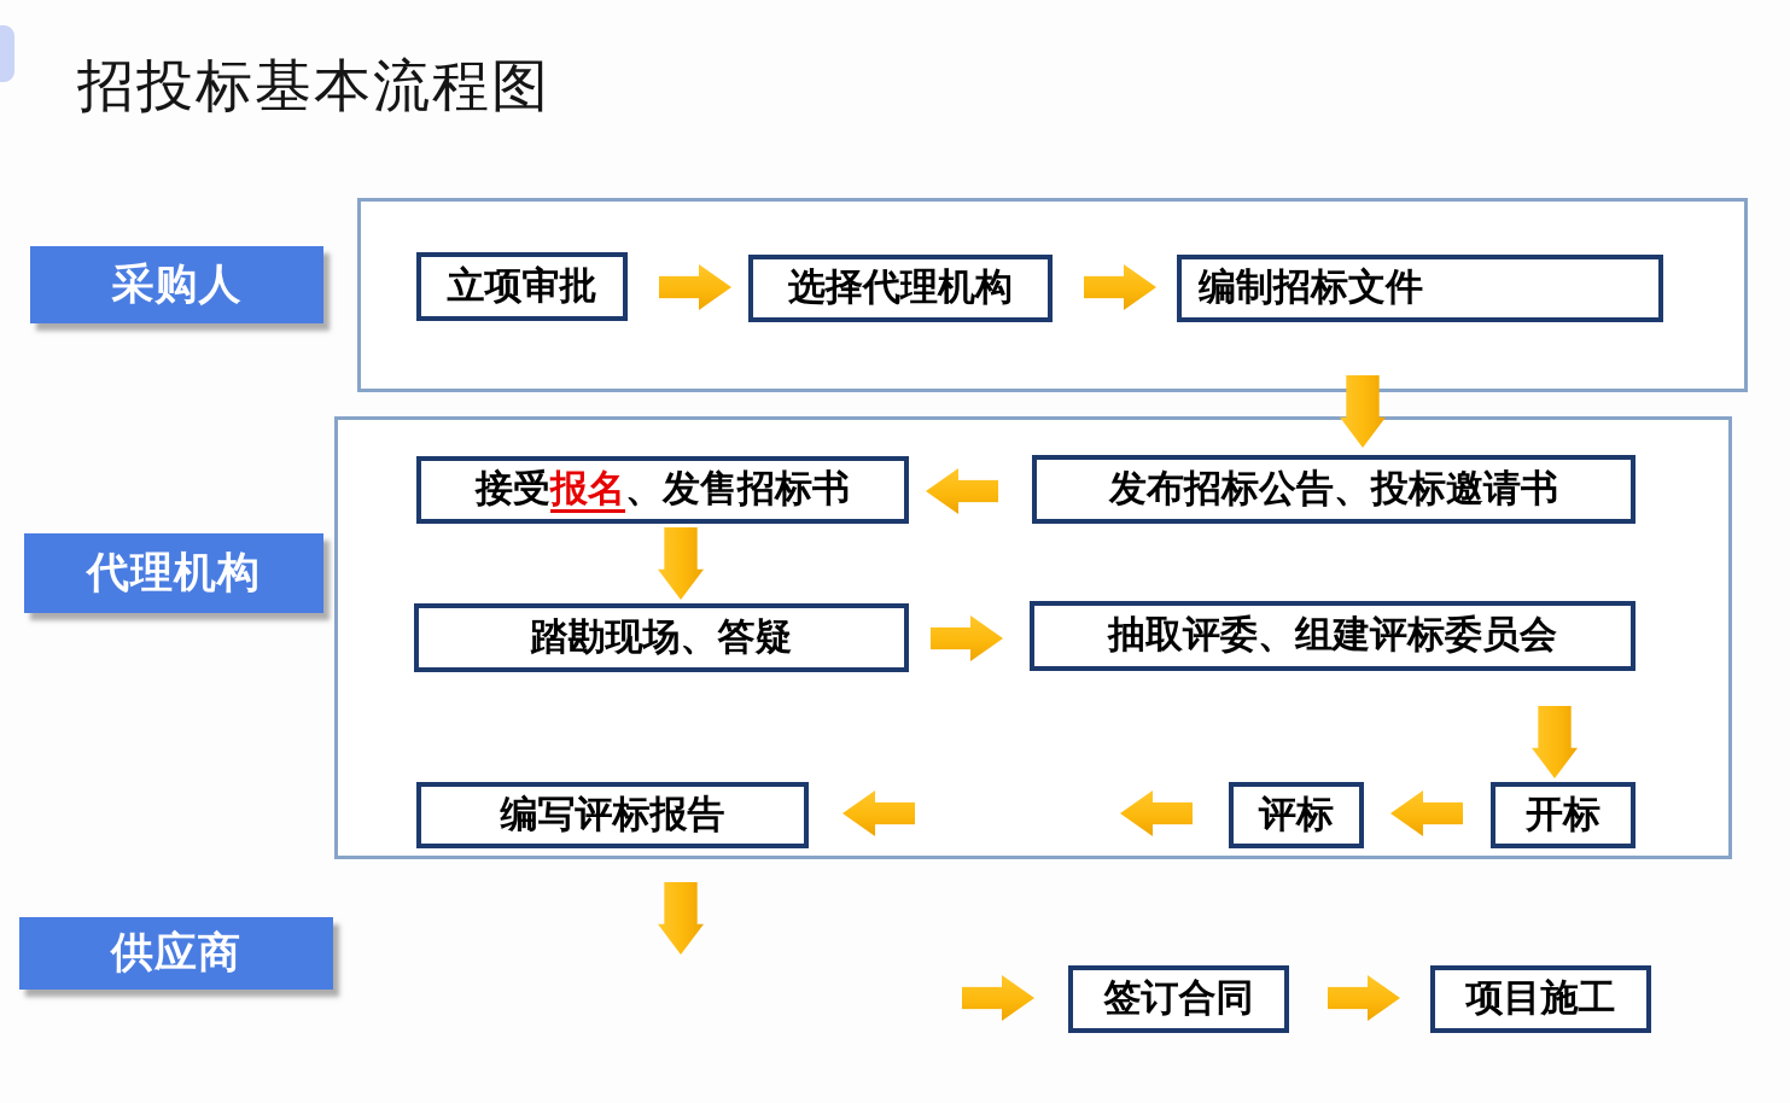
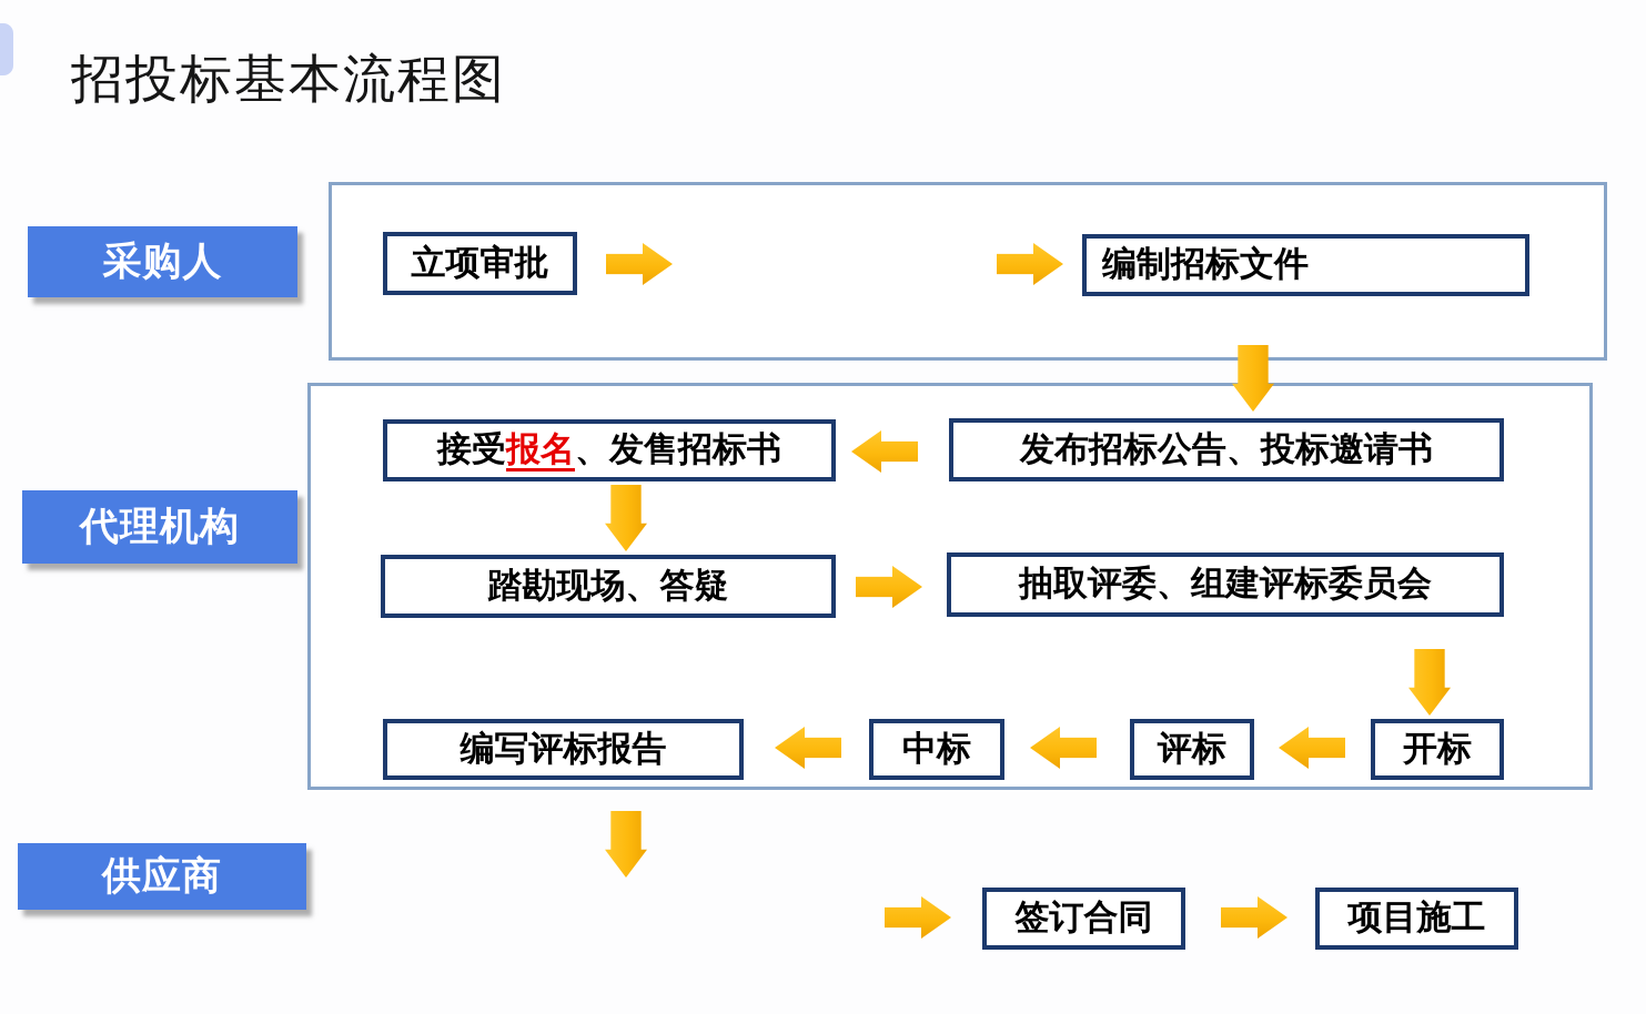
  招投标基本流程图
  采购人
  代理机构
  供应商
  立项审批
- 选择代理机构
  编制招标文件
  接受
  报名
  、发售招标书
  发布招标公告、投标邀请书
  踏勘现场、答疑
  抽取评委、组建评标委员会
  编写评标报告
+ 中标
  评标
  开标
  签订合同
  项目施工
